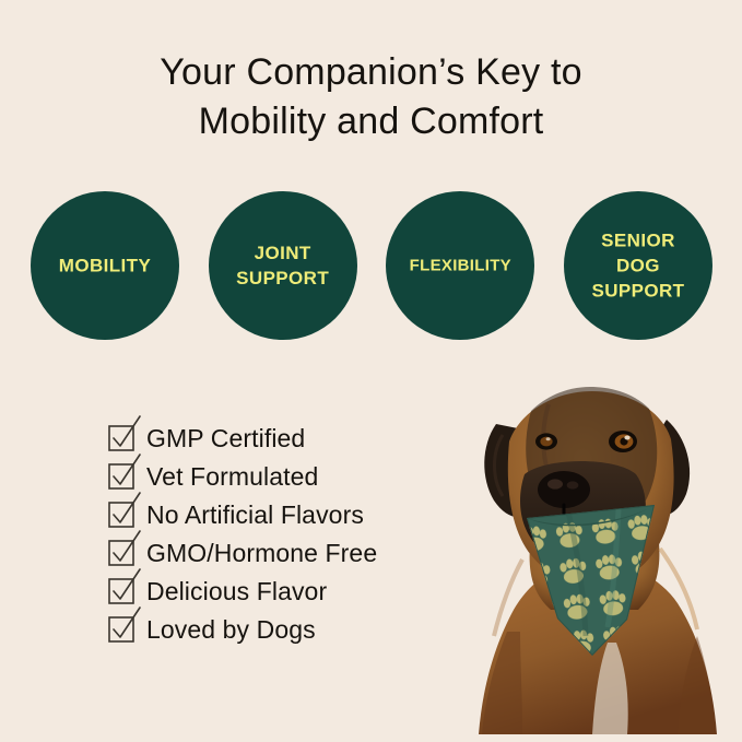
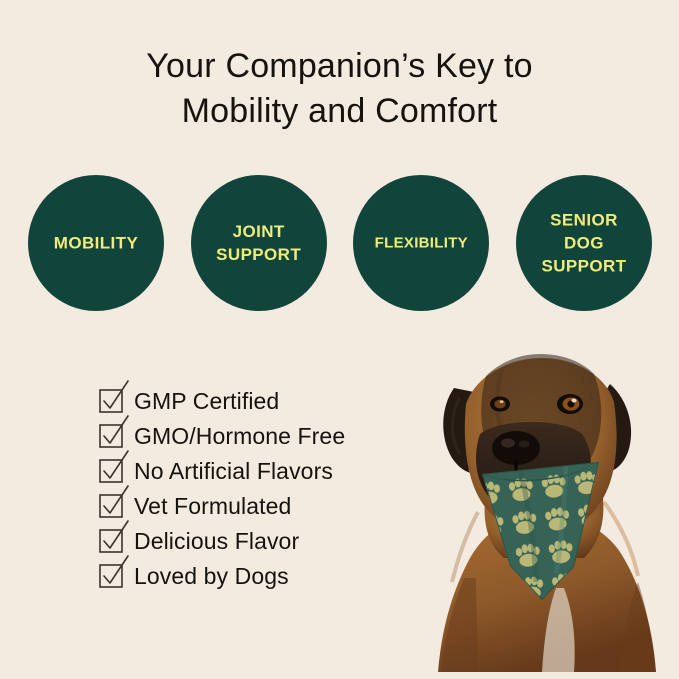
  Your Companion’s Key to
  Mobility and Comfort
  MOBILITY
  JOINT
  SUPPORT
  FLEXIBILITY
  SENIOR
  DOG
  SUPPORT
  GMP Certified
- Vet Formulated
+ GMO/Hormone Free
  No Artificial Flavors
- GMO/Hormone Free
+ Vet Formulated
  Delicious Flavor
  Loved by Dogs
